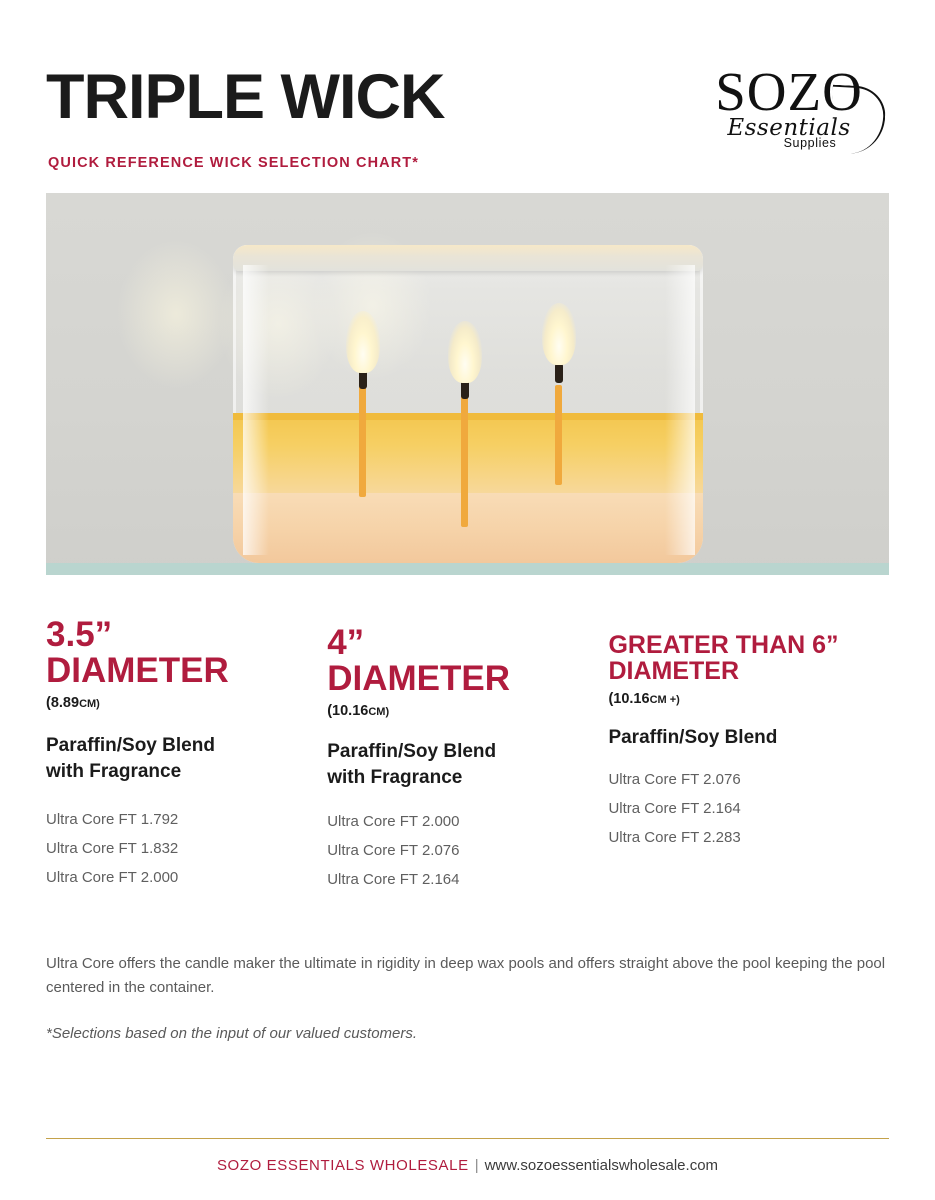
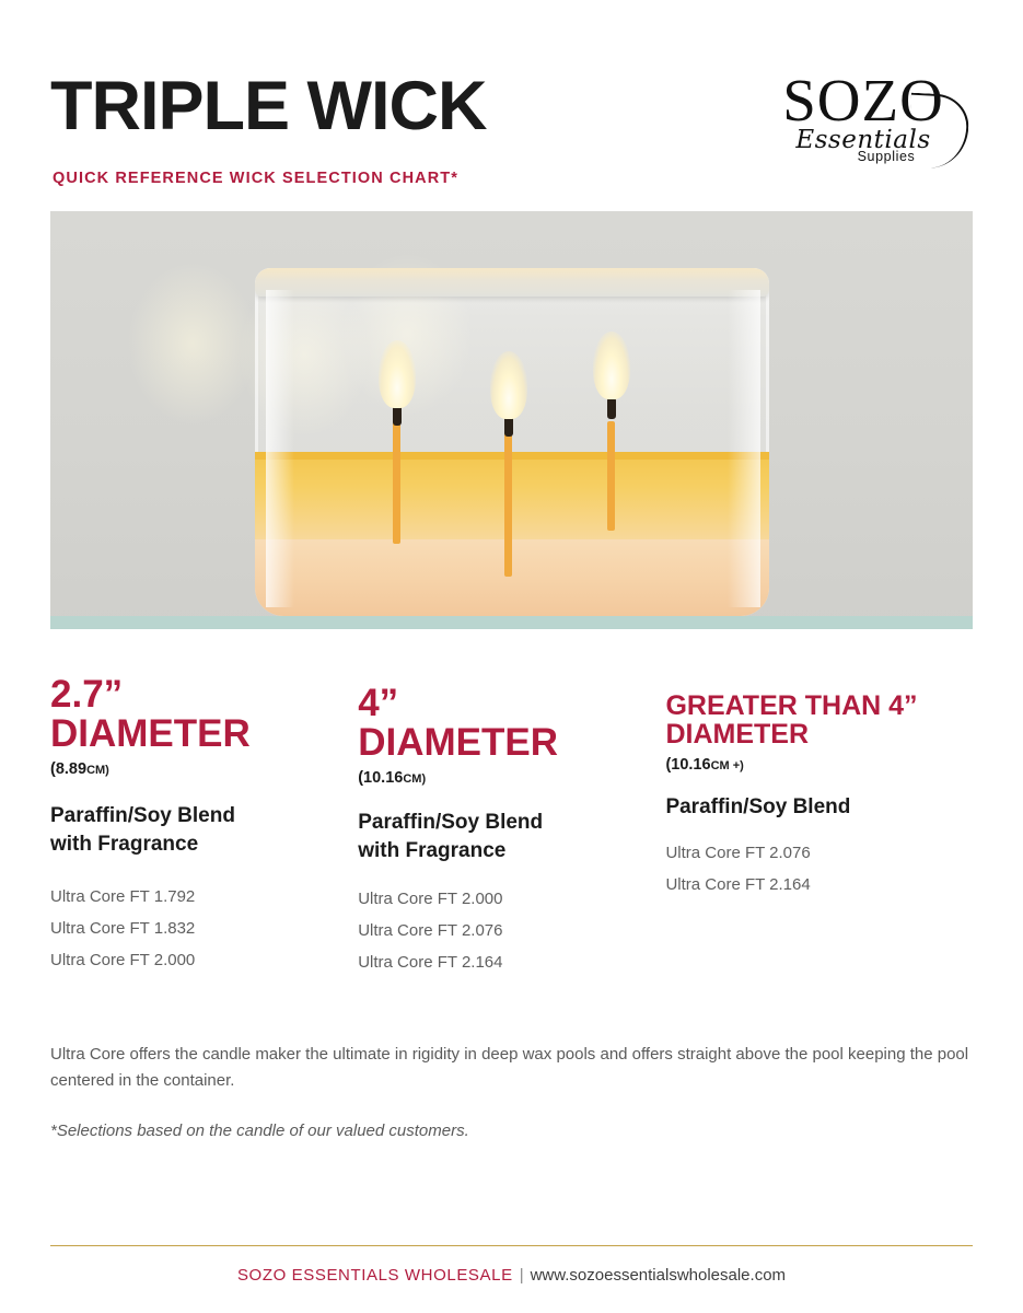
  TRIPLE WICK
  QUICK REFERENCE WICK SELECTION CHART*
  SOZO
  Essentials
  Supplies
- 3.5”
+ 2.7”
  DIAMETER
  (8.89CM)
  Paraffin/Soy Blend
  with Fragrance
  Ultra Core FT 1.792
  Ultra Core FT 1.832
  Ultra Core FT 2.000
  4”
  DIAMETER
  (10.16CM)
  Paraffin/Soy Blend
  with Fragrance
  Ultra Core FT 2.000
  Ultra Core FT 2.076
  Ultra Core FT 2.164
- GREATER THAN 6”
+ GREATER THAN 4”
  DIAMETER
  (10.16CM +)
  Paraffin/Soy Blend
  Ultra Core FT 2.076
  Ultra Core FT 2.164
- Ultra Core FT 2.283
  Ultra Core offers the candle maker the ultimate in rigidity in deep wax pools and offers straight above the pool keeping the pool centered in the container.
- *Selections based on the input of our valued customers.
+ *Selections based on the candle of our valued customers.
  SOZO ESSENTIALS WHOLESALE | www.sozoessentialswholesale.com
